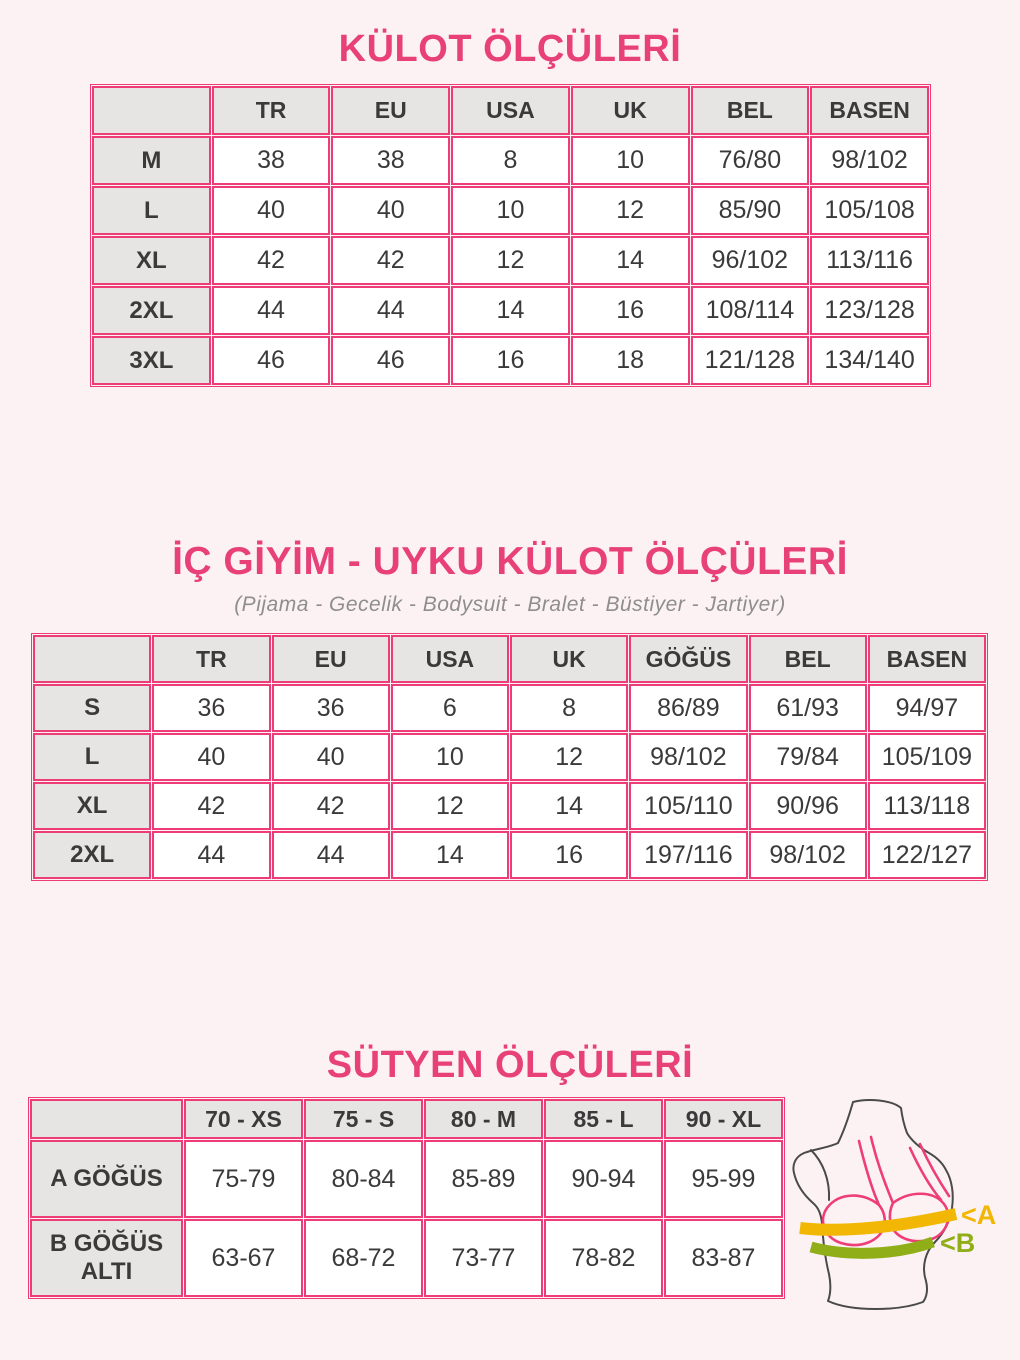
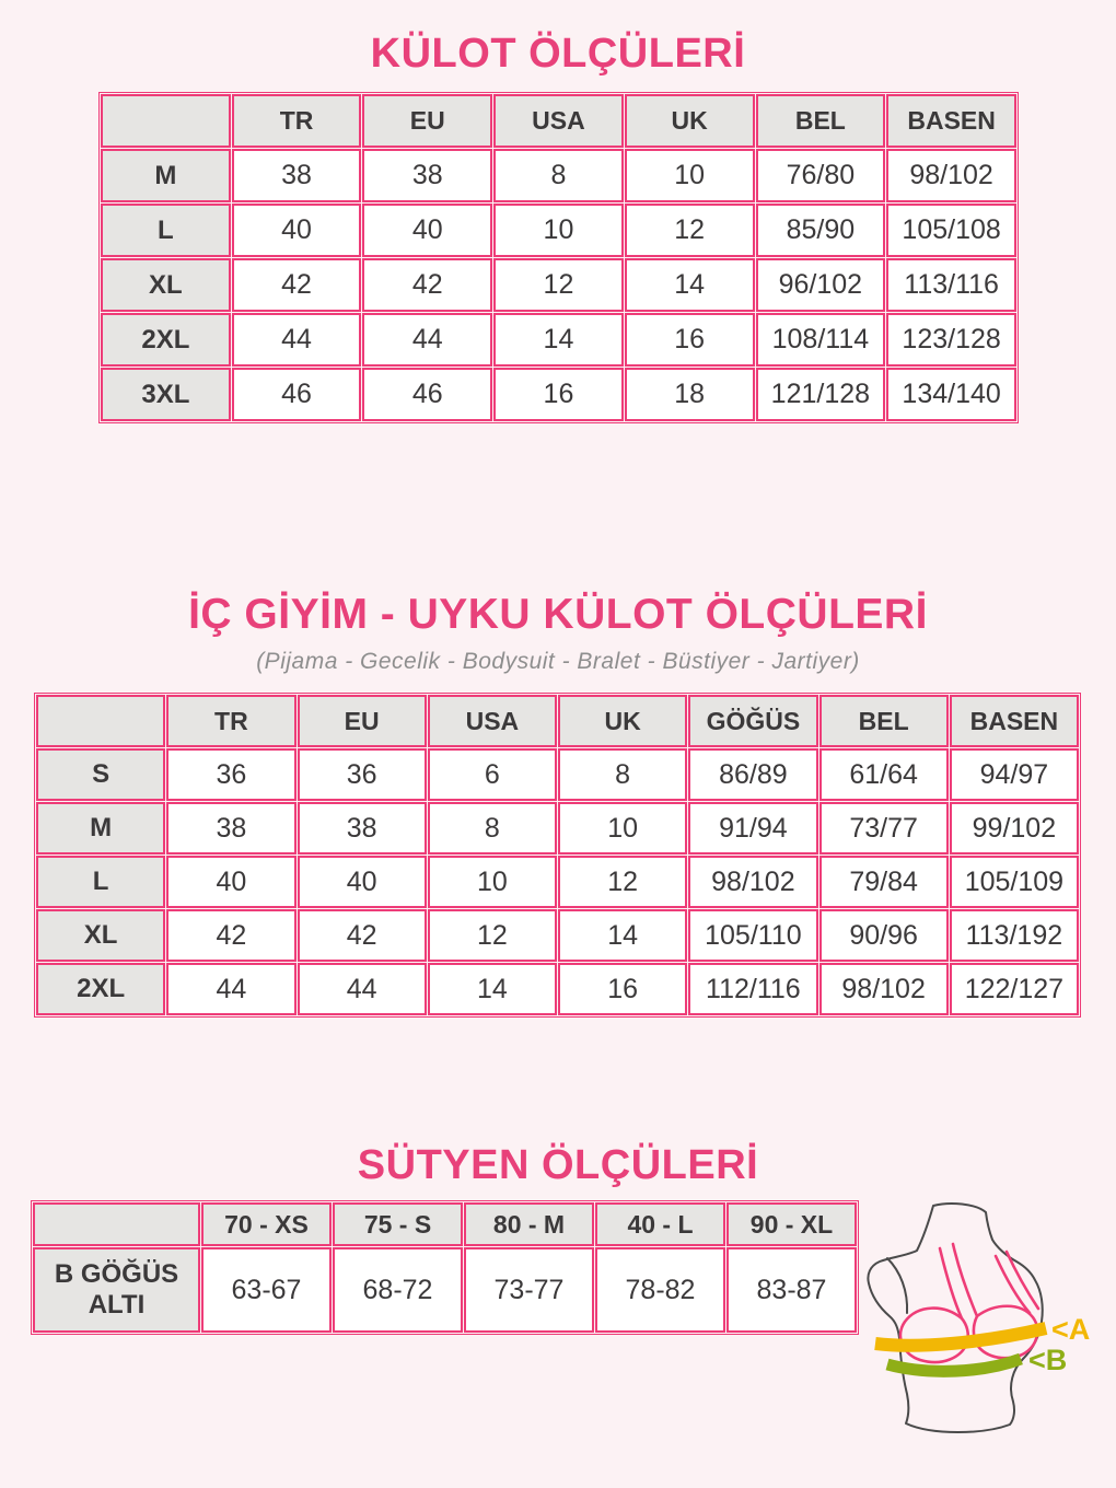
  KÜLOT ÖLÇÜLERİ
  	TR	EU	USA	UK	BEL	BASEN
  M	38	38	8	10	76/80	98/102
  L	40	40	10	12	85/90	105/108
  XL	42	42	12	14	96/102	113/116
  2XL	44	44	14	16	108/114	123/128
  3XL	46	46	16	18	121/128	134/140
  İÇ GİYİM - UYKU KÜLOT ÖLÇÜLERİ
  (Pijama - Gecelik - Bodysuit - Bralet - Büstiyer - Jartiyer)
  	TR	EU	USA	UK	GÖĞÜS	BEL	BASEN
- S	36	36	6	8	86/89	61/93	94/97
+ S	36	36	6	8	86/89	61/64	94/97
+ M	38	38	8	10	91/94	73/77	99/102
  L	40	40	10	12	98/102	79/84	105/109
- XL	42	42	12	14	105/110	90/96	113/118
+ XL	42	42	12	14	105/110	90/96	113/192
- 2XL	44	44	14	16	197/116	98/102	122/127
+ 2XL	44	44	14	16	112/116	98/102	122/127
  SÜTYEN ÖLÇÜLERİ
- 	70 - XS	75 - S	80 - M	85 - L	90 - XL
+ 	70 - XS	75 - S	80 - M	40 - L	90 - XL
- A GÖĞÜS	75-79	80-84	85-89	90-94	95-99
  B GÖĞÜS ALTI	63-67	68-72	73-77	78-82	83-87
  <A
  <B
